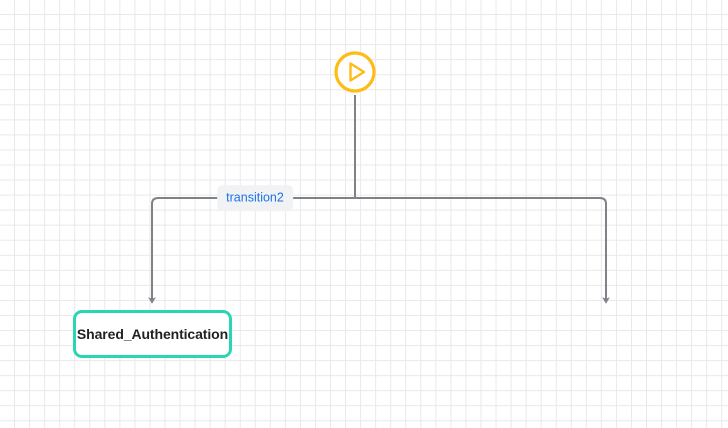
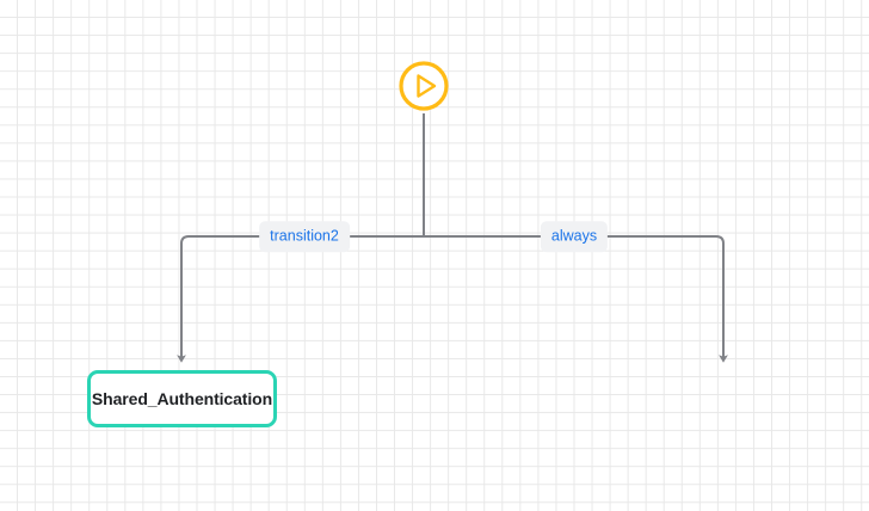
  transition2
+ always
  Shared_Authentication
